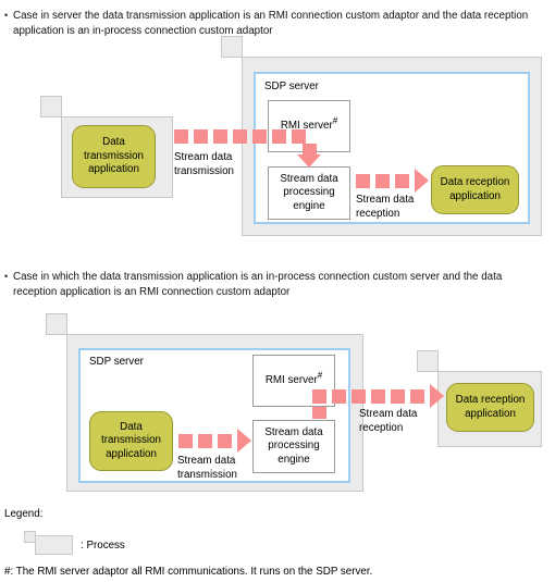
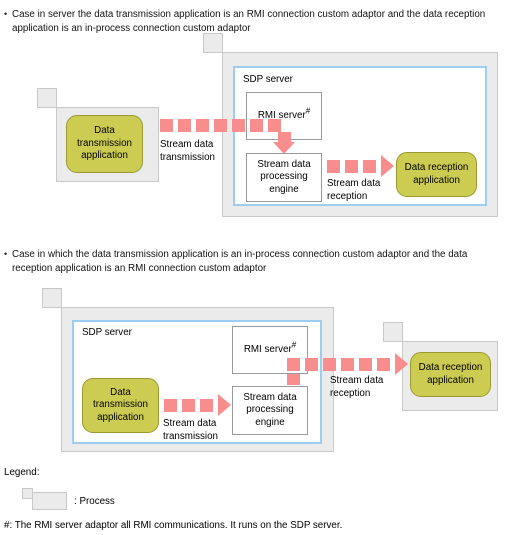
  •
  Case in server the data transmission application is an RMI connection custom adaptor and the data reception application is an in-process connection custom adaptor
  SDP server
  RMI server#
  Stream data
  processing
  engine
  Data reception
  application
  Data
  transmission
  application
  Stream data
  transmission
  Stream data
  reception
  •
- Case in which the data transmission application is an in-process connection custom server and the data reception application is an RMI connection custom adaptor
+ Case in which the data transmission application is an in-process connection custom adaptor and the data reception application is an RMI connection custom adaptor
  SDP server
  RMI server#
  Stream data
  processing
  engine
  Data
  transmission
  application
  Data reception
  application
  Stream data
  transmission
  Stream data
  reception
  Legend:
  : Process
  #: The RMI server adaptor all RMI communications. It runs on the SDP server.
